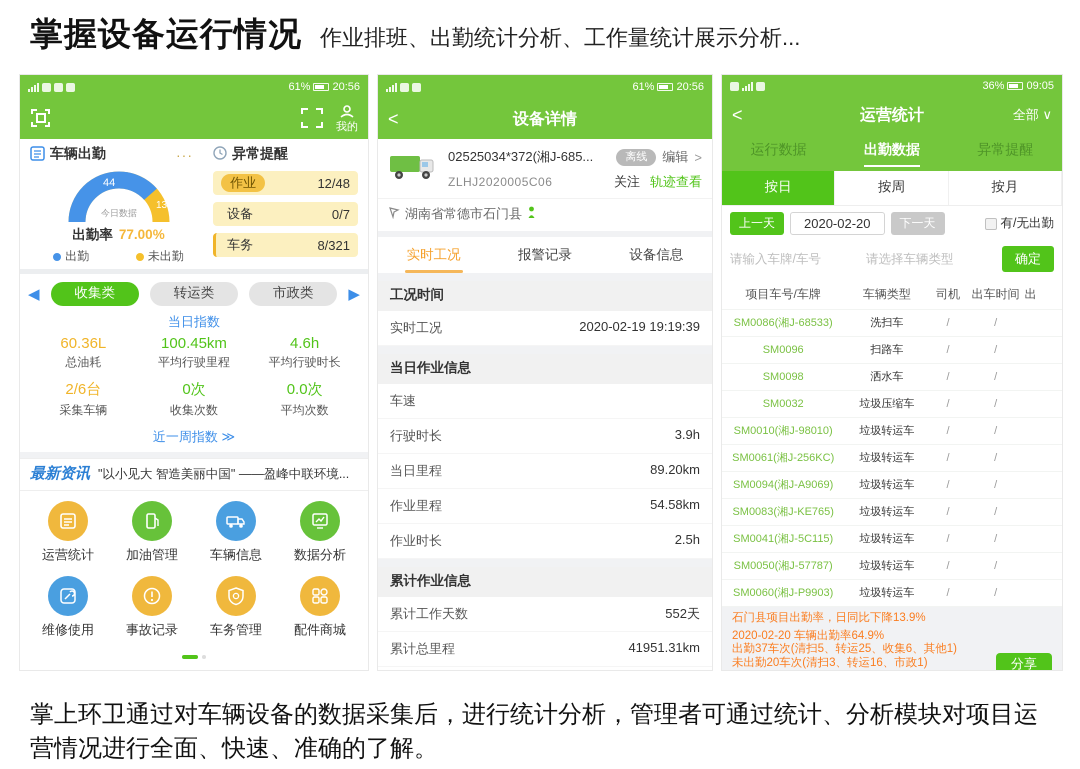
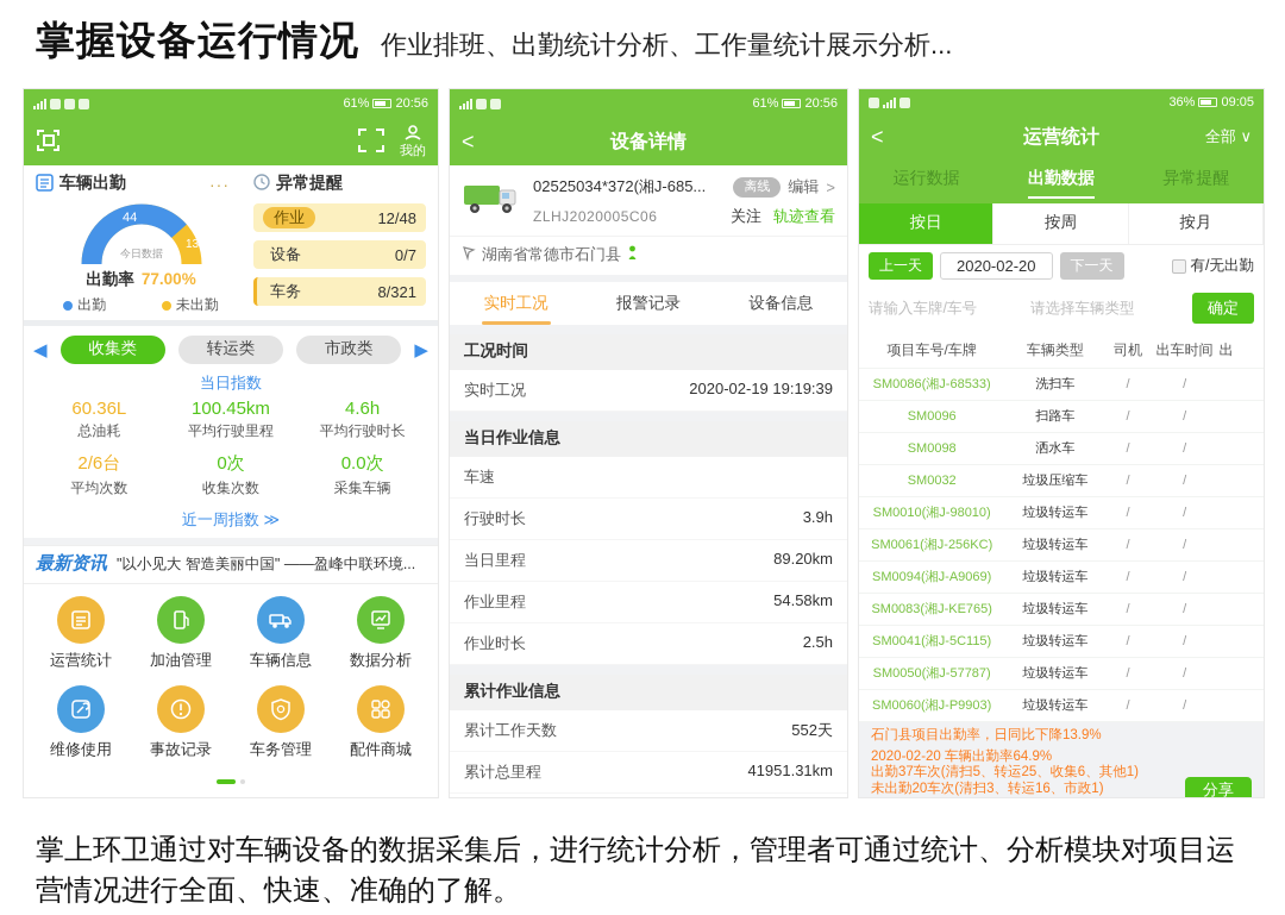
  掌握设备运行情况
  作业排班、出勤统计分析、工作量统计展示分析...
  61%
  20:56
  我的
  ···
  车辆出勤
  44
  13
  今日数据
  出勤率 77.00%
  出勤
  未出勤
  异常提醒
  作业
  12/48
  设备
  0/7
  车务
  8/321
  ◀
  收集类
  转运类
  市政类
  ▶
  当日指数
  60.36L
  总油耗
  100.45km
  平均行驶里程
  4.6h
  平均行驶时长
  2/6台
- 采集车辆
+ 平均次数
  0次
  收集次数
  0.0次
- 平均次数
+ 采集车辆
  近一周指数 ≫
  最新资讯
  "以小见大 智造美丽中国" ——盈峰中联环境...
  运营统计
  加油管理
  车辆信息
  数据分析
  维修使用
  事故记录
  车务管理
  配件商城
  61%
  20:56
  <
  设备详情
  02525034*372(湘J-685...
  离线
  编辑
  >
  ZLHJ2020005C06
  关注
  轨迹查看
  湖南省常德市石门县
  实时工况
  报警记录
  设备信息
  工况时间
  实时工况
  2020-02-19 19:19:39
  当日作业信息
  车速
  行驶时长
  3.9h
  当日里程
  89.20km
  作业里程
  54.58km
  作业时长
  2.5h
  累计作业信息
  累计工作天数
  552天
  累计总里程
  41951.31km
  36%
  09:05
  <
  运营统计
  全部 ∨
  运行数据
  出勤数据
  异常提醒
  按日
  按周
  按月
  上一天
  2020-02-20
  下一天
  有/无出勤
  请输入车牌/车号
  请选择车辆类型
  确定
  项目车号/车牌
  车辆类型
  司机
  出车时间
  出
  SM0086(湘J-68533)
  洗扫车
  /
  /
  SM0096
  扫路车
  /
  /
  SM0098
  洒水车
  /
  /
  SM0032
  垃圾压缩车
  /
  /
  SM0010(湘J-98010)
  垃圾转运车
  /
  /
  SM0061(湘J-256KC)
  垃圾转运车
  /
  /
  SM0094(湘J-A9069)
  垃圾转运车
  /
  /
  SM0083(湘J-KE765)
  垃圾转运车
  /
  /
  SM0041(湘J-5C115)
  垃圾转运车
  /
  /
  SM0050(湘J-57787)
  垃圾转运车
  /
  /
  SM0060(湘J-P9903)
  垃圾转运车
  /
  /
  石门县项目出勤率，日同比下降13.9%
  2020-02-20 车辆出勤率64.9%
  出勤37车次(清扫5、转运25、收集6、其他1)
  未出勤20车次(清扫3、转运16、市政1)
  分享
  掌上环卫通过对车辆设备的数据采集后，进行统计分析，管理者可通过统计、分析模块对项目运营情况进行全面、快速、准确的了解。
